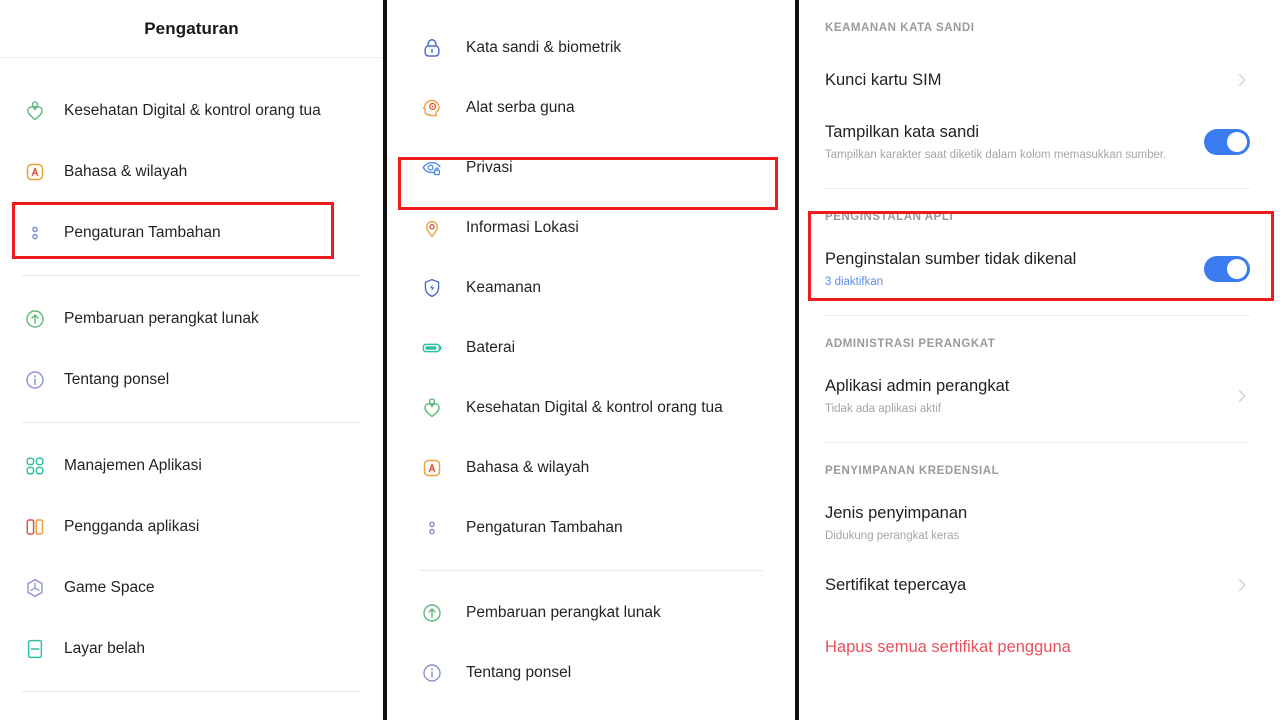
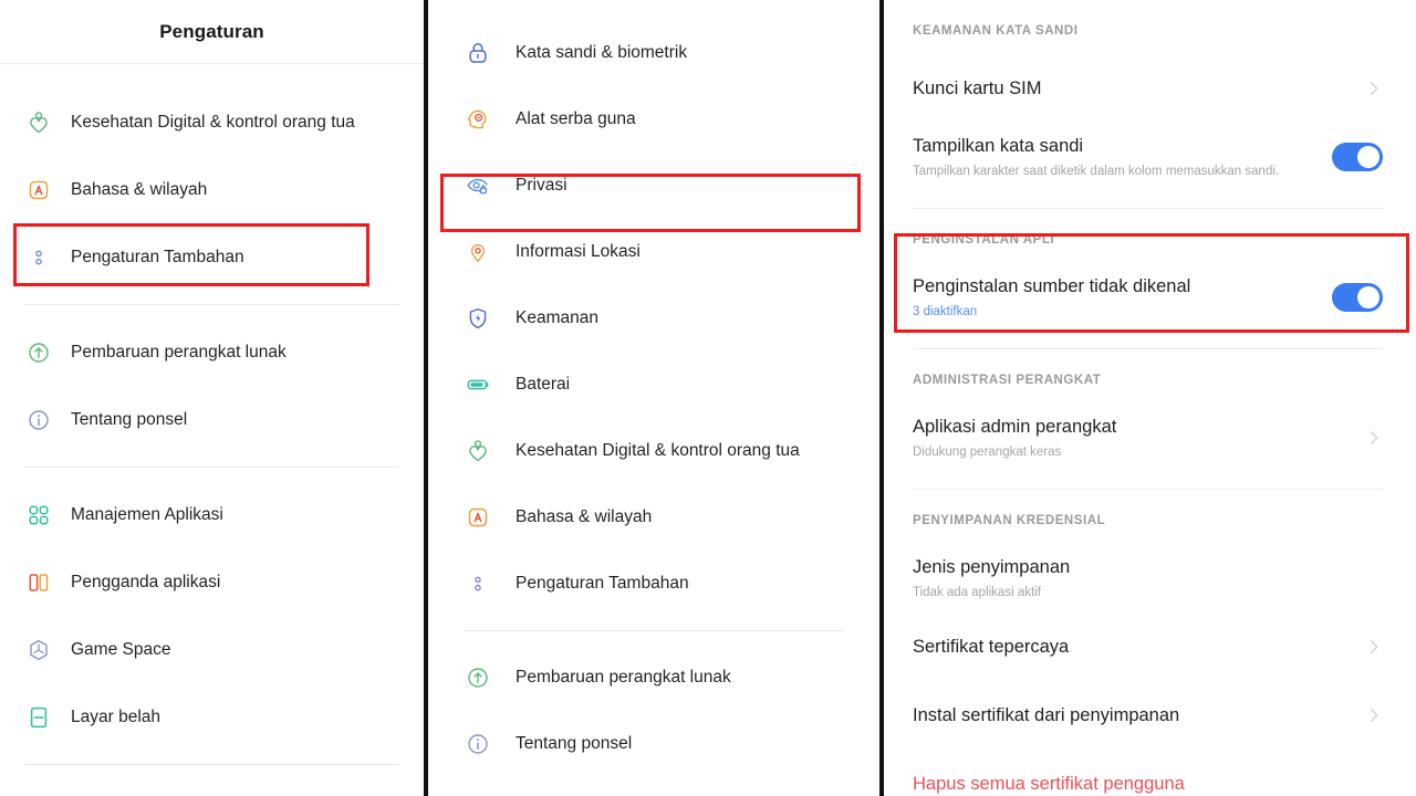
  Pengaturan
  Kesehatan Digital & kontrol orang tua
  Bahasa & wilayah
  Pengaturan Tambahan
  Pembaruan perangkat lunak
  Tentang ponsel
  Manajemen Aplikasi
  Pengganda aplikasi
  Game Space
  Layar belah
  Kata sandi & biometrik
  Alat serba guna
  Privasi
  Informasi Lokasi
  Keamanan
  Baterai
  Kesehatan Digital & kontrol orang tua
  Bahasa & wilayah
  Pengaturan Tambahan
  Pembaruan perangkat lunak
  Tentang ponsel
  KEAMANAN KATA SANDI
  Kunci kartu SIM
  Tampilkan kata sandi
- Tampilkan karakter saat diketik dalam kolom memasukkan sumber.
+ Tampilkan karakter saat diketik dalam kolom memasukkan sandi.
  PENGINSTALAN APLI
  Penginstalan sumber tidak dikenal
  3 diaktifkan
  ADMINISTRASI PERANGKAT
  Aplikasi admin perangkat
- Tidak ada aplikasi aktif
+ Didukung perangkat keras
  PENYIMPANAN KREDENSIAL
  Jenis penyimpanan
- Didukung perangkat keras
+ Tidak ada aplikasi aktif
  Sertifikat tepercaya
+ Instal sertifikat dari penyimpanan
  Hapus semua sertifikat pengguna
